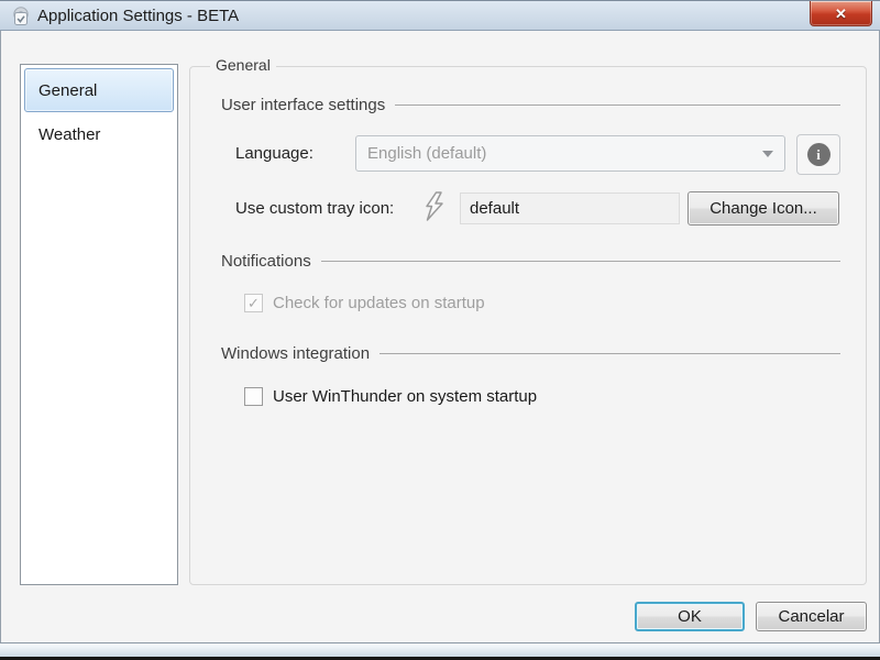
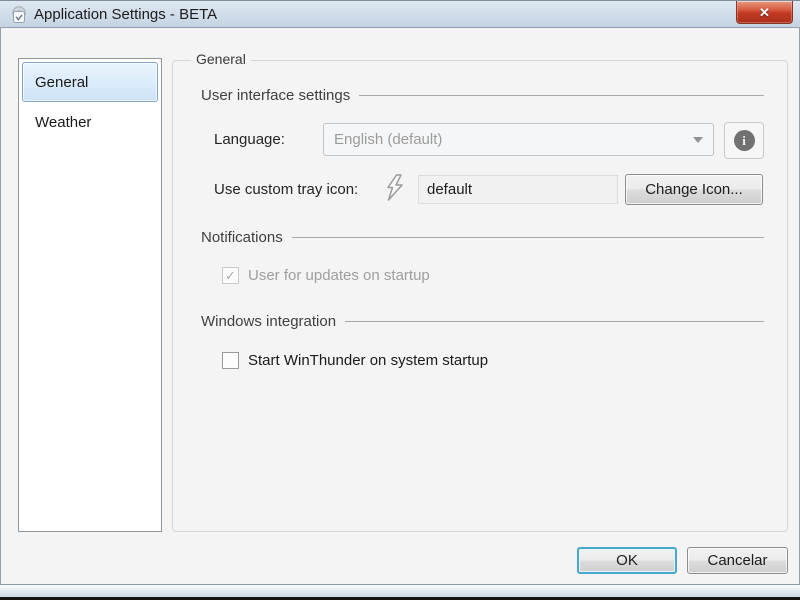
  Application Settings - BETA
  ✕
  General
  Weather
  General
  User interface settings
  Language:
  English (default)
  i
  Use custom tray icon:
  default
  Change Icon...
  Notifications
  ✓
- Check for updates on startup
+ User for updates on startup
  Windows integration
- User WinThunder on system startup
+ Start WinThunder on system startup
  OK
  Cancelar
